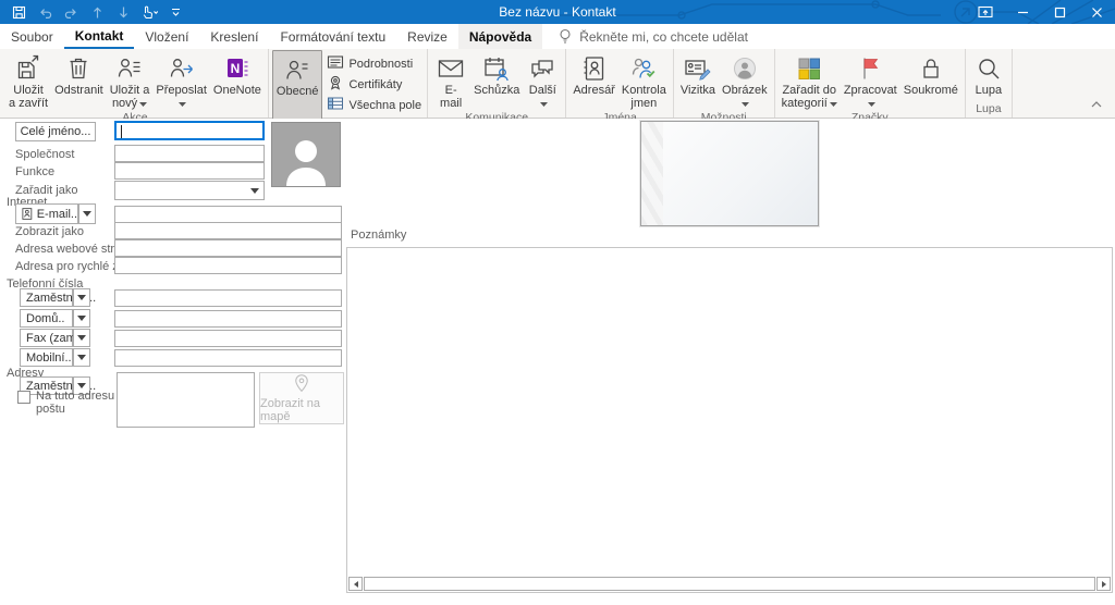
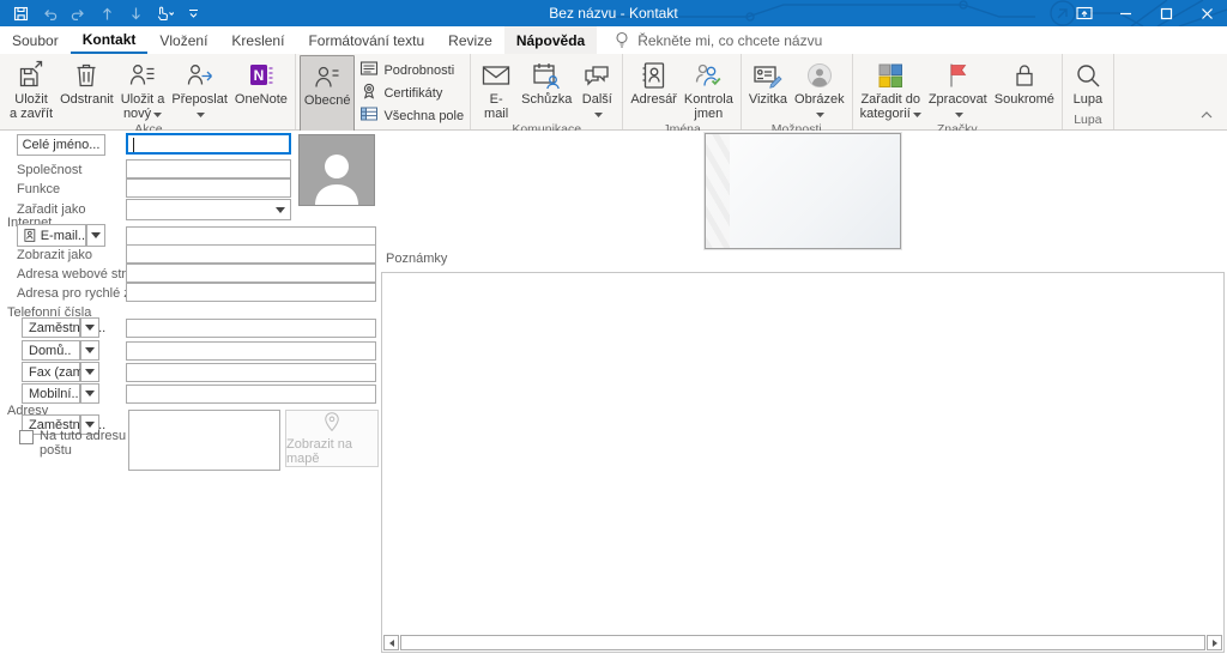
  Bez názvu - Kontakt
  Soubor
  Kontakt
  Vložení
  Kreslení
  Formátování textu
  Revize
  Nápověda
- Řekněte mi, co chcete udělat
+ Řekněte mi, co chcete názvu
  Uložit
  a zavřít
  Odstranit
  Uložit a
  nový
  Přeposlat
  N
  OneNote
  Obecné
  Podrobnosti
  Certifikáty
  Všechna pole
  E-
  mail
  Schůzka
  Další
  Adresář
  Kontrola
  jmen
  Jména
  Vizitka
  Obrázek
  Zařadit do
  kategorií
  Zpracovat
  Soukromé
  Lupa
  Lupa
  Celé jméno...
  Společnost
  Funkce
  Zařadit jako
  Internet
  E-mail..
  Zobrazit jako
  Adresa webové str
  Adresa pro rychlé
  Telefonní čísla
  Zaměstn..
  Domů..
  Mobilní..
  Adresy
  Zaměstn..
  Na tuto adresu poštu
  Zobrazit na mapě
  Poznámky
